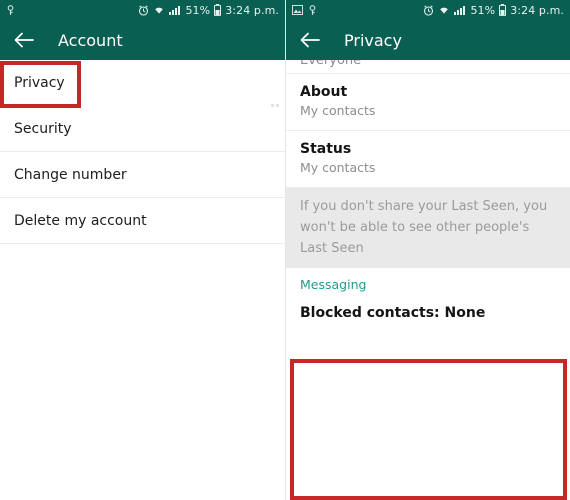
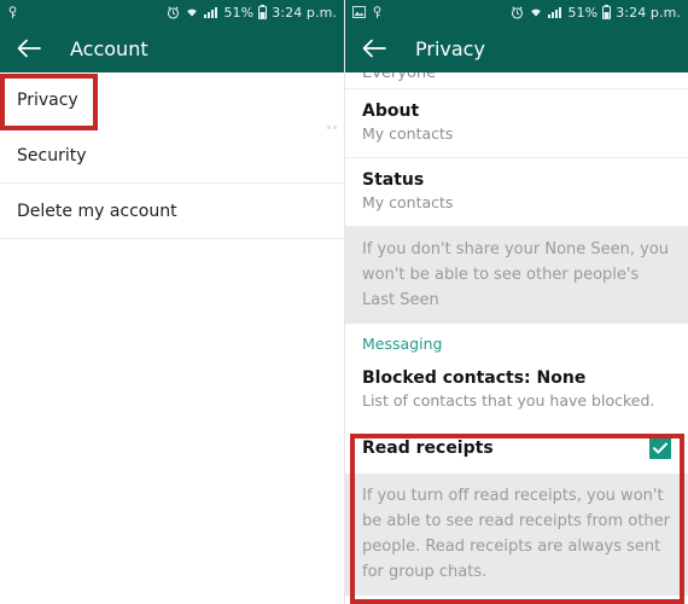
  51%
  3:24 p.m.
  Account
  Privacy
  Security
- Change number
  Delete my account
  51%
  3:24 p.m.
  Privacy
  Everyone
  About
  My contacts
  Status
  My contacts
- If you don't share your Last Seen, you won't be able to see other people's Last Seen
+ If you don't share your None Seen, you won't be able to see other people's Last Seen
  Messaging
  Blocked contacts: None
+ List of contacts that you have blocked.
+ Read receipts
+ If you turn off read receipts, you won't be able to see read receipts from other people. Read receipts are always sent for group chats.
